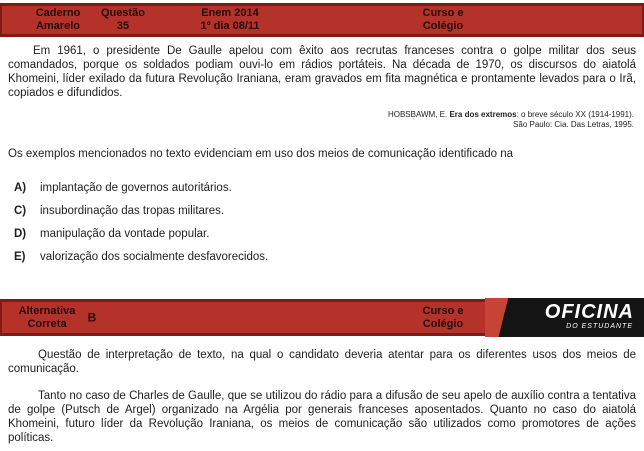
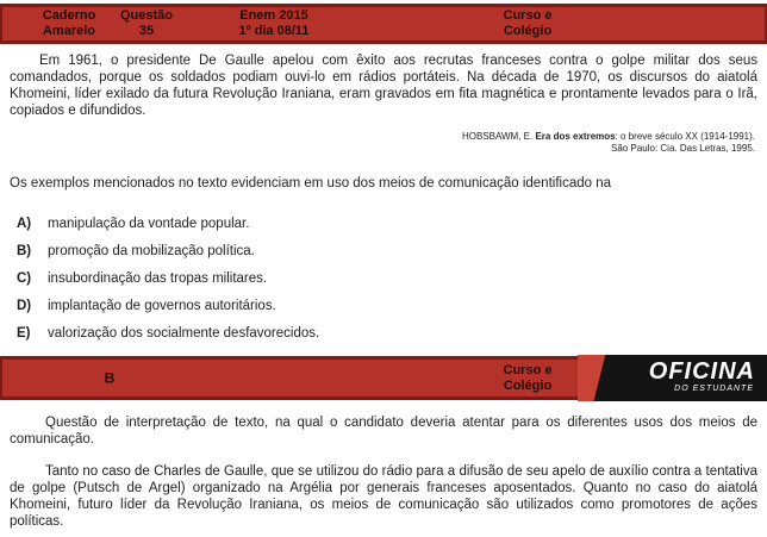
  Caderno
  Amarelo
  Questão
  35
- Enem 2014
+ Enem 2015
  1º dia 08/11
  Curso e
  Colégio
  Em 1961, o presidente De Gaulle apelou com êxito aos recrutas franceses contra o golpe militar dos seus comandados, porque os soldados podiam ouvi-lo em rádios portáteis. Na década de 1970, os discursos do aiatolá Khomeini, líder exilado da futura Revolução Iraniana, eram gravados em fita magnética e prontamente levados para o Irã, copiados e difundidos.
  HOBSBAWM, E. Era dos extremos: o breve século XX (1914-1991).
  São Paulo: Cia. Das Letras, 1995.
  Os exemplos mencionados no texto evidenciam em uso dos meios de comunicação identificado na
  A)
- implantação de governos autoritários.
+ manipulação da vontade popular.
+ B)
+ promoção da mobilização política.
  C)
  insubordinação das tropas militares.
  D)
- manipulação da vontade popular.
+ implantação de governos autoritários.
  E)
  valorização dos socialmente desfavorecidos.
- Alternativa
- Correta
  B
  Curso e
  Colégio
  OFICINA
  Questão de interpretação de texto, na qual o candidato deveria atentar para os diferentes usos dos meios de comunicação.
  Tanto no caso de Charles de Gaulle, que se utilizou do rádio para a difusão de seu apelo de auxílio contra a tentativa de golpe (Putsch de Argel) organizado na Argélia por generais franceses aposentados. Quanto no caso do aiatolá Khomeini, futuro líder da Revolução Iraniana, os meios de comunicação são utilizados como promotores de ações políticas.
